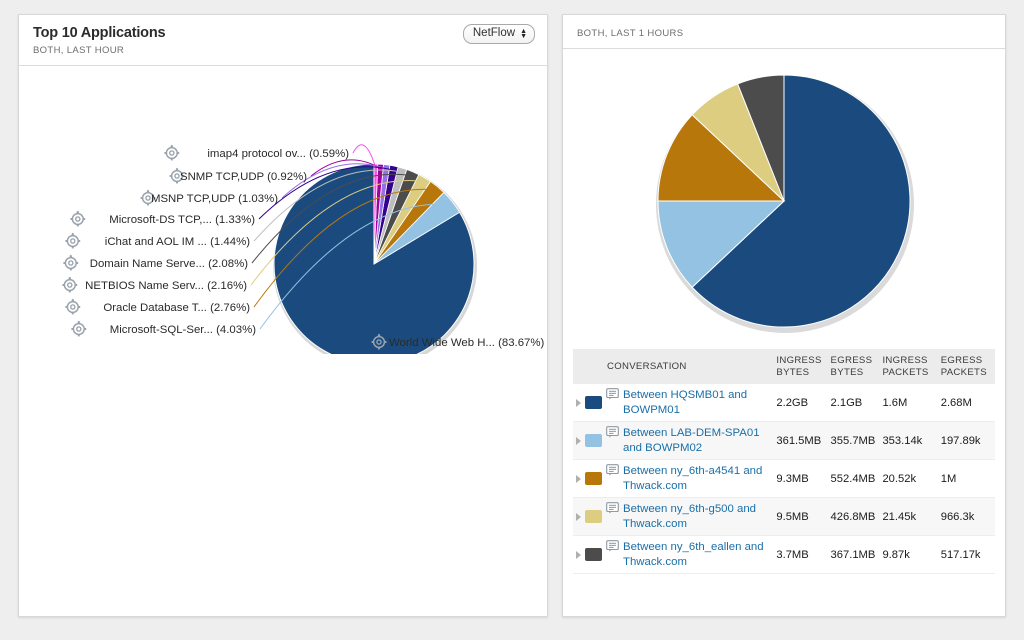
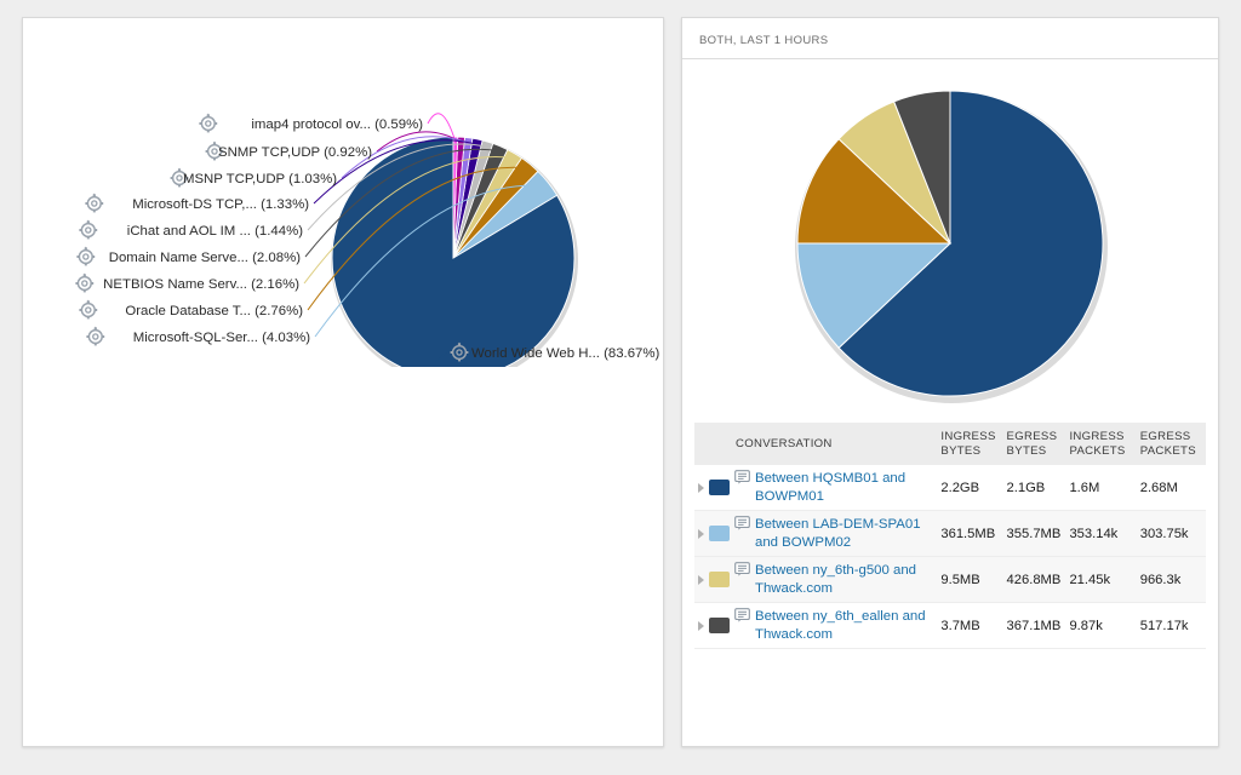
- Top 10 Applications
- BOTH, LAST HOUR
- NetFlow
  imap4 protocol ov... (0.59%)
  SNMP TCP,UDP (0.92%)
  MSNP TCP,UDP (1.03%)
  Microsoft-DS TCP,... (1.33%)
  iChat and AOL IM ... (1.44%)
  Domain Name Serve... (2.08%)
  NETBIOS Name Serv... (2.16%)
  Oracle Database T... (2.76%)
  Microsoft-SQL-Ser... (4.03%)
  World Wide Web H... (83.67%)
  BOTH, LAST 1 HOURS
  CONVERSATION	INGRESSBYTES	EGRESSBYTES	INGRESSPACKETS	EGRESSPACKETS
  Between HQSMB01 and BOWPM01	2.2GB	2.1GB	1.6M	2.68M
- Between LAB-DEM-SPA01 and BOWPM02	361.5MB	355.7MB	353.14k	197.89k
+ Between LAB-DEM-SPA01 and BOWPM02	361.5MB	355.7MB	353.14k	303.75k
- Between ny_6th-a4541 and Thwack.com	9.3MB	552.4MB	20.52k	1M
  Between ny_6th-g500 and Thwack.com	9.5MB	426.8MB	21.45k	966.3k
  Between ny_6th_eallen and Thwack.com	3.7MB	367.1MB	9.87k	517.17k
